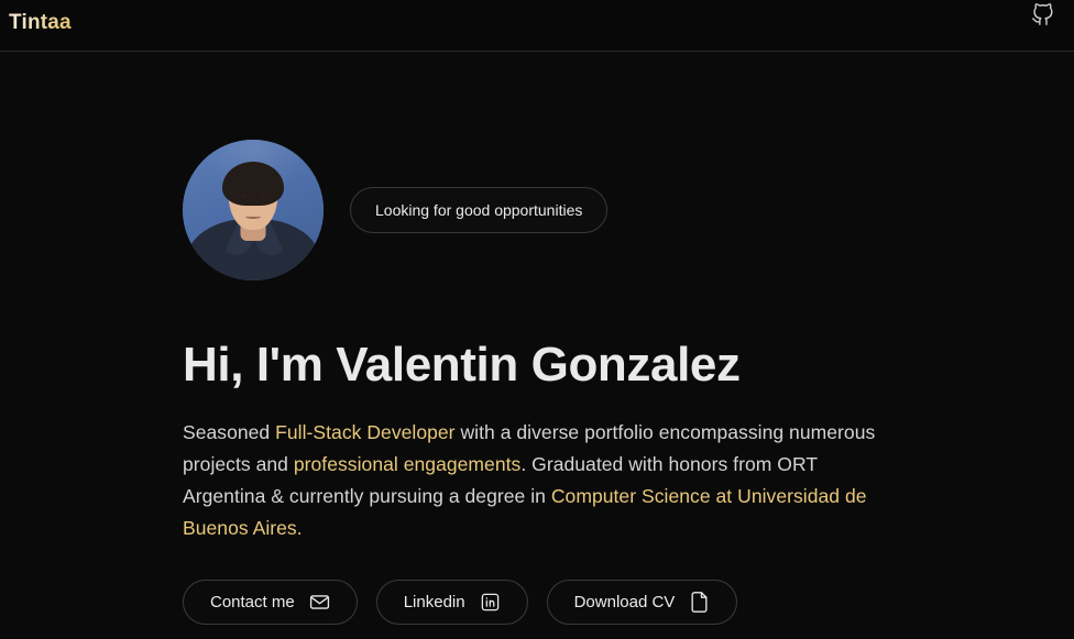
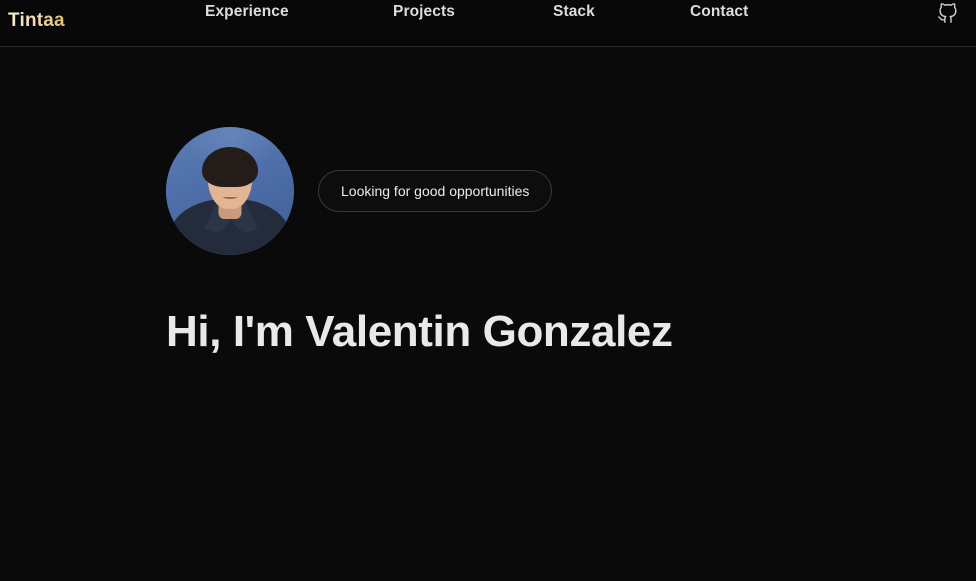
  Tintaa
+ Experience
+ Projects
+ Stack
+ Contact
  Looking for good opportunities
  Hi, I'm Valentin Gonzalez
- Seasoned Full-Stack Developer with a diverse portfolio encompassing numerous projects and professional engagements. Graduated with honors from ORT Argentina & currently pursuing a degree in Computer Science at Universidad de Buenos Aires.
- Contact me
- Linkedin
- Download CV
